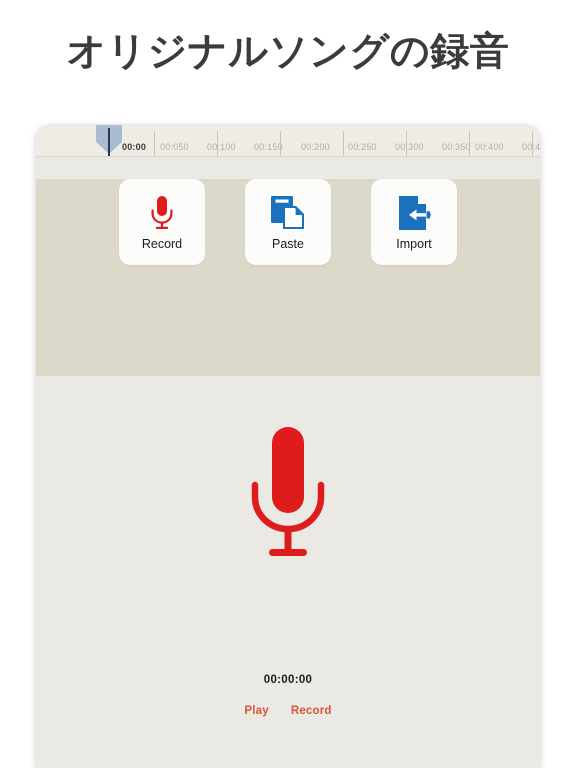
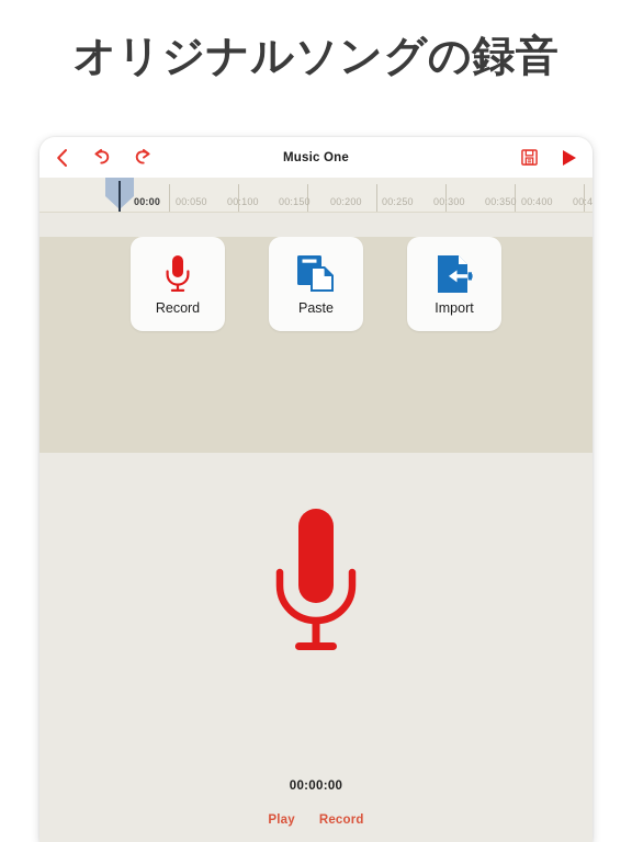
  オリジナルソングの録音
+ Music One
  00:00
  00:050
  00:100
  00:150
  00:200
  00:250
  00:300
  00:350
  00:400
  Record
  Paste
  Import
  00:00:00
  Play
  Record
